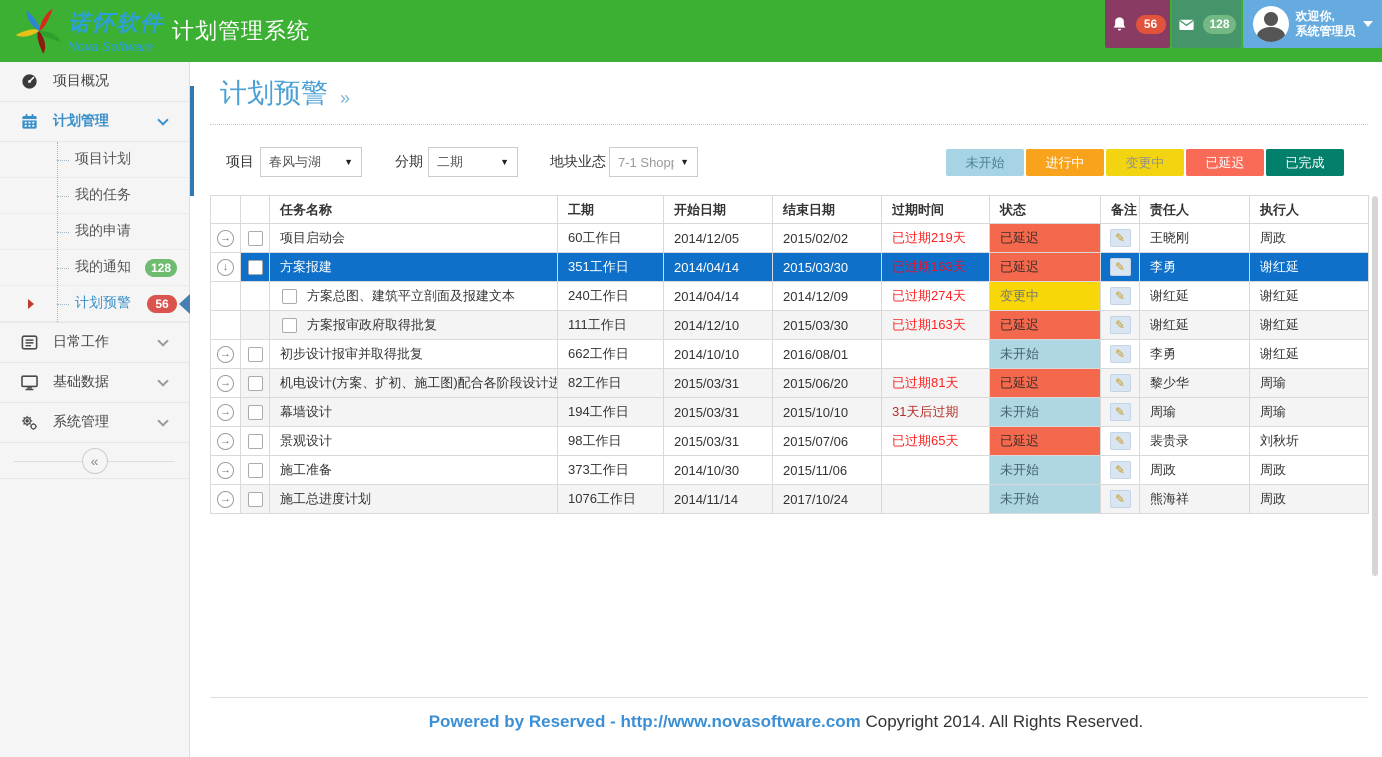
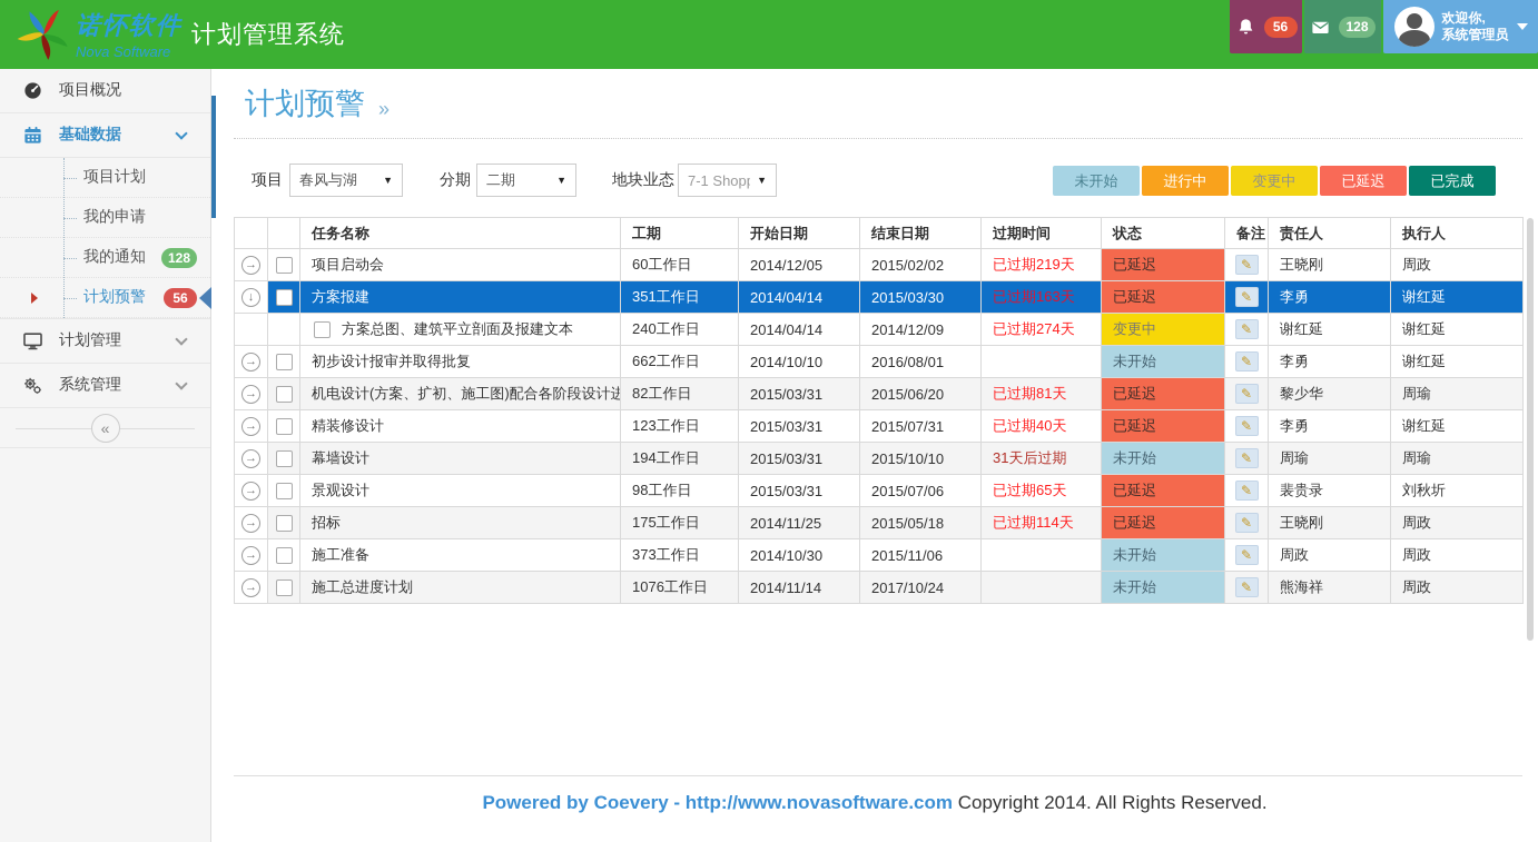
  诺怀软件
  Nova Software
  计划管理系统
  56
  128
  欢迎你,
  系统管理员
  项目概况
- 计划管理
+ 基础数据
  项目计划
- 我的任务
  我的申请
  我的通知
  128
  计划预警
  56
- 日常工作
- 基础数据
+ 计划管理
  系统管理
  «
  计划预警
  »
  项目
  春风与湖
  ▼
  分期
  二期
  ▼
  地块业态
  7-1 Shop
  ▼
  未开始
  进行中
  变更中
  已延迟
  已完成
  		任务名称	工期	开始日期	结束日期	过期时间	状态	备注	责任人	执行人
  →		项目启动会	60工作日	2014/12/05	2015/02/02	已过期219天	已延迟	✎	王晓刚	周政
  ↓		方案报建	351工作日	2014/04/14	2015/03/30	已过期163天	已延迟	✎	李勇	谢红延
  		方案总图、建筑平立剖面及报建文本	240工作日	2014/04/14	2014/12/09	已过期274天	变更中	✎	谢红延	谢红延
- 		方案报审政府取得批复	111工作日	2014/12/10	2015/03/30	已过期163天	已延迟	✎	谢红延	谢红延
  →		初步设计报审并取得批复	662工作日	2014/10/10	2016/08/01		未开始	✎	李勇	谢红延
  →		机电设计(方案、扩初、施工图)配合各阶段设计进	82工作日	2015/03/31	2015/06/20	已过期81天	已延迟	✎	黎少华	周瑜
+ →		精装修设计	123工作日	2015/03/31	2015/07/31	已过期40天	已延迟	✎	李勇	谢红延
  →		幕墙设计	194工作日	2015/03/31	2015/10/10	31天后过期	未开始	✎	周瑜	周瑜
  →		景观设计	98工作日	2015/03/31	2015/07/06	已过期65天	已延迟	✎	裴贵录	刘秋圻
+ →		招标	175工作日	2014/11/25	2015/05/18	已过期114天	已延迟	✎	王晓刚	周政
  →		施工准备	373工作日	2014/10/30	2015/11/06		未开始	✎	周政	周政
  →		施工总进度计划	1076工作日	2014/11/14	2017/10/24		未开始	✎	熊海祥	周政
- Powered by Reserved - http://www.novasoftware.com Copyright 2014. All Rights Reserved.
+ Powered by Coevery - http://www.novasoftware.com Copyright 2014. All Rights Reserved.
